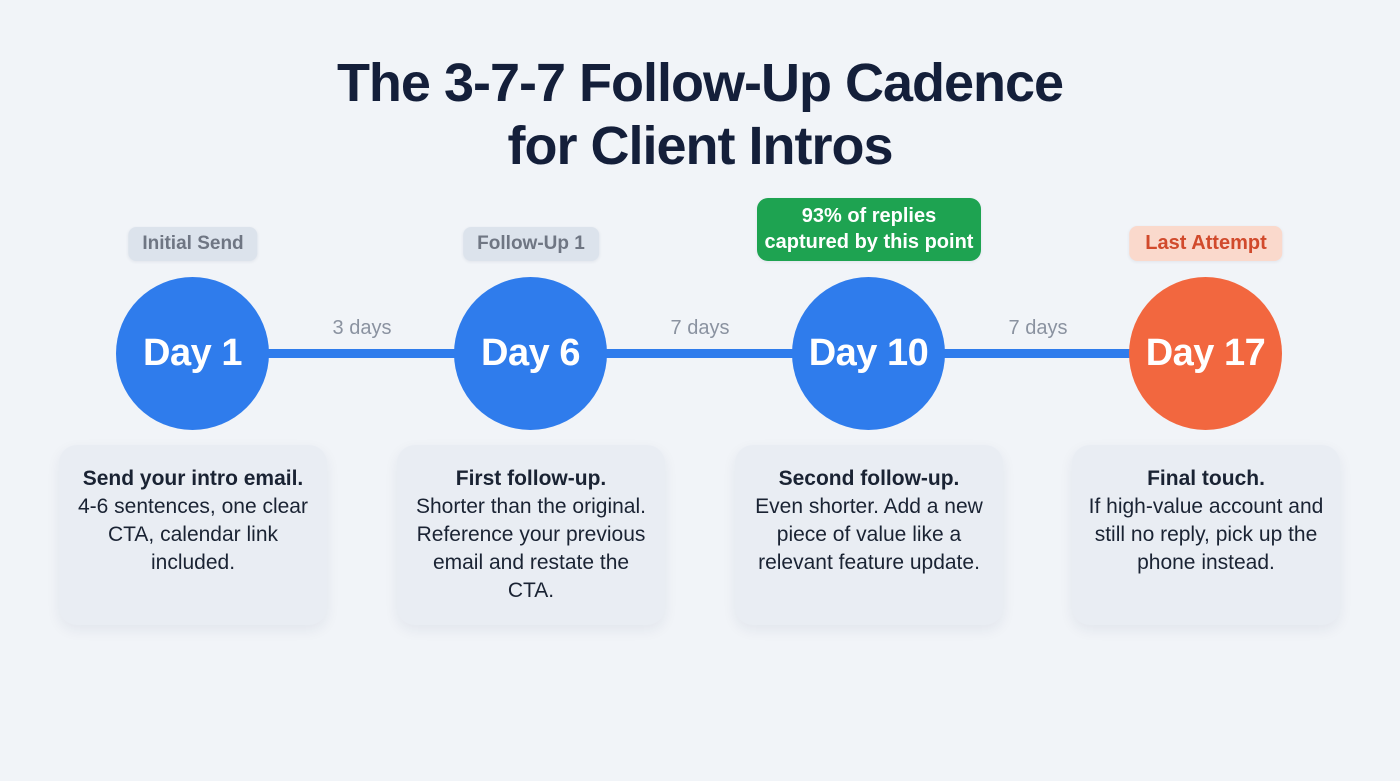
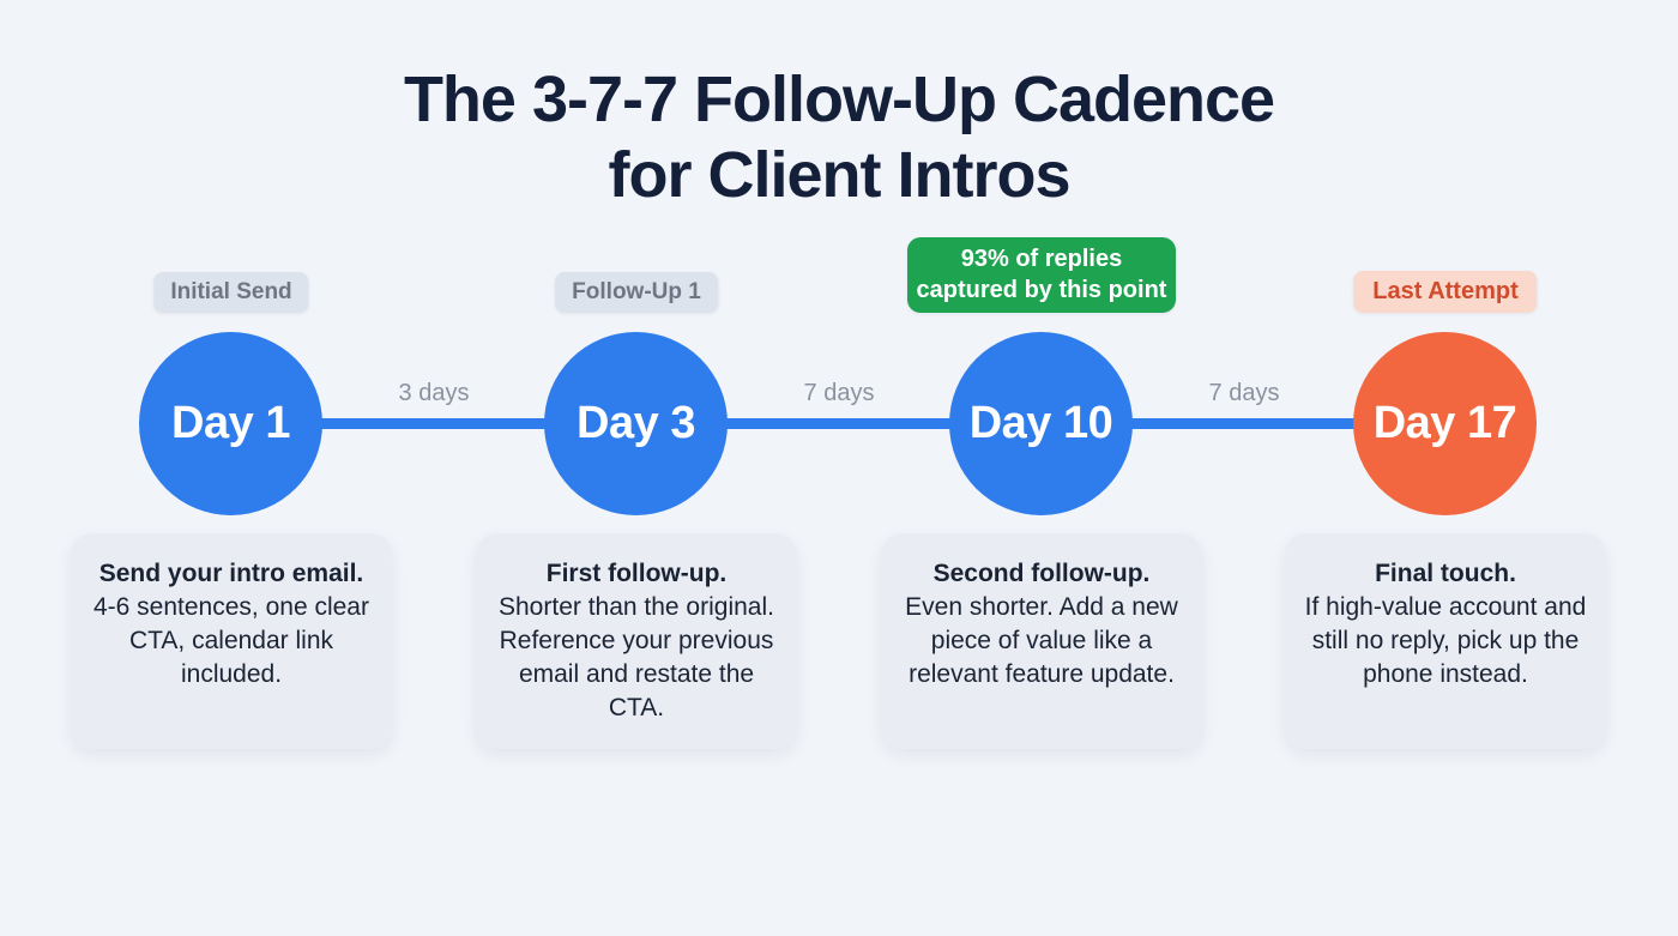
  The 3-7-7 Follow-Up Cadence
  for Client Intros
  3 days
  7 days
  7 days
  Initial Send
  Day 1
  Send your intro email.
  4-6 sentences, one clear CTA, calendar link included.
  Follow-Up 1
- Day 6
+ Day 3
  First follow-up.
  Shorter than the original. Reference your previous email and restate the CTA.
  93% of replies captured by this point
  Day 10
  Second follow-up.
  Even shorter. Add a new piece of value like a relevant feature update.
  Last Attempt
  Day 17
  Final touch.
  If high-value account and still no reply, pick up the phone instead.
